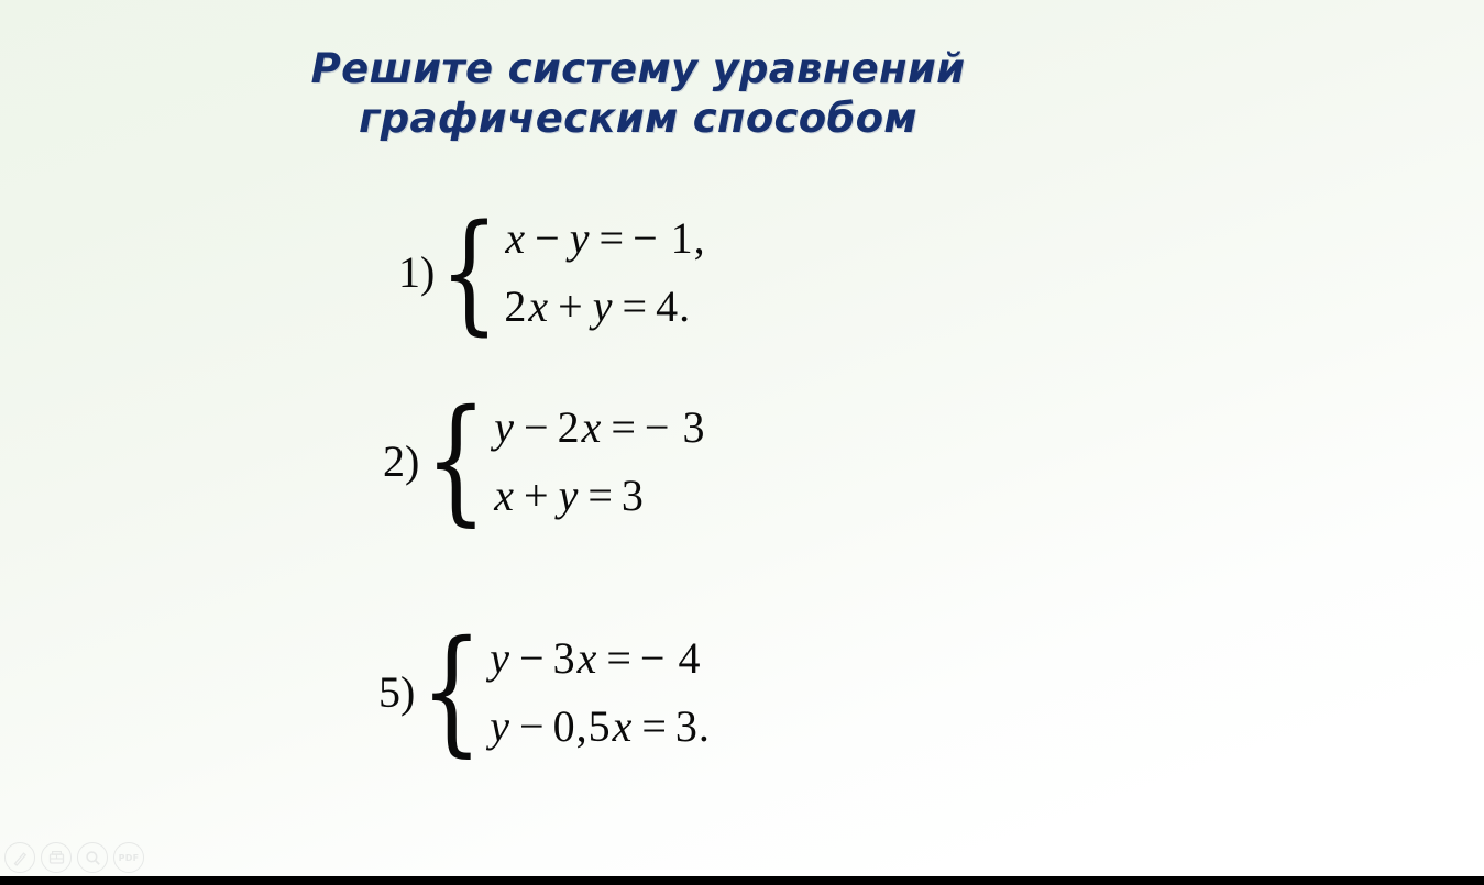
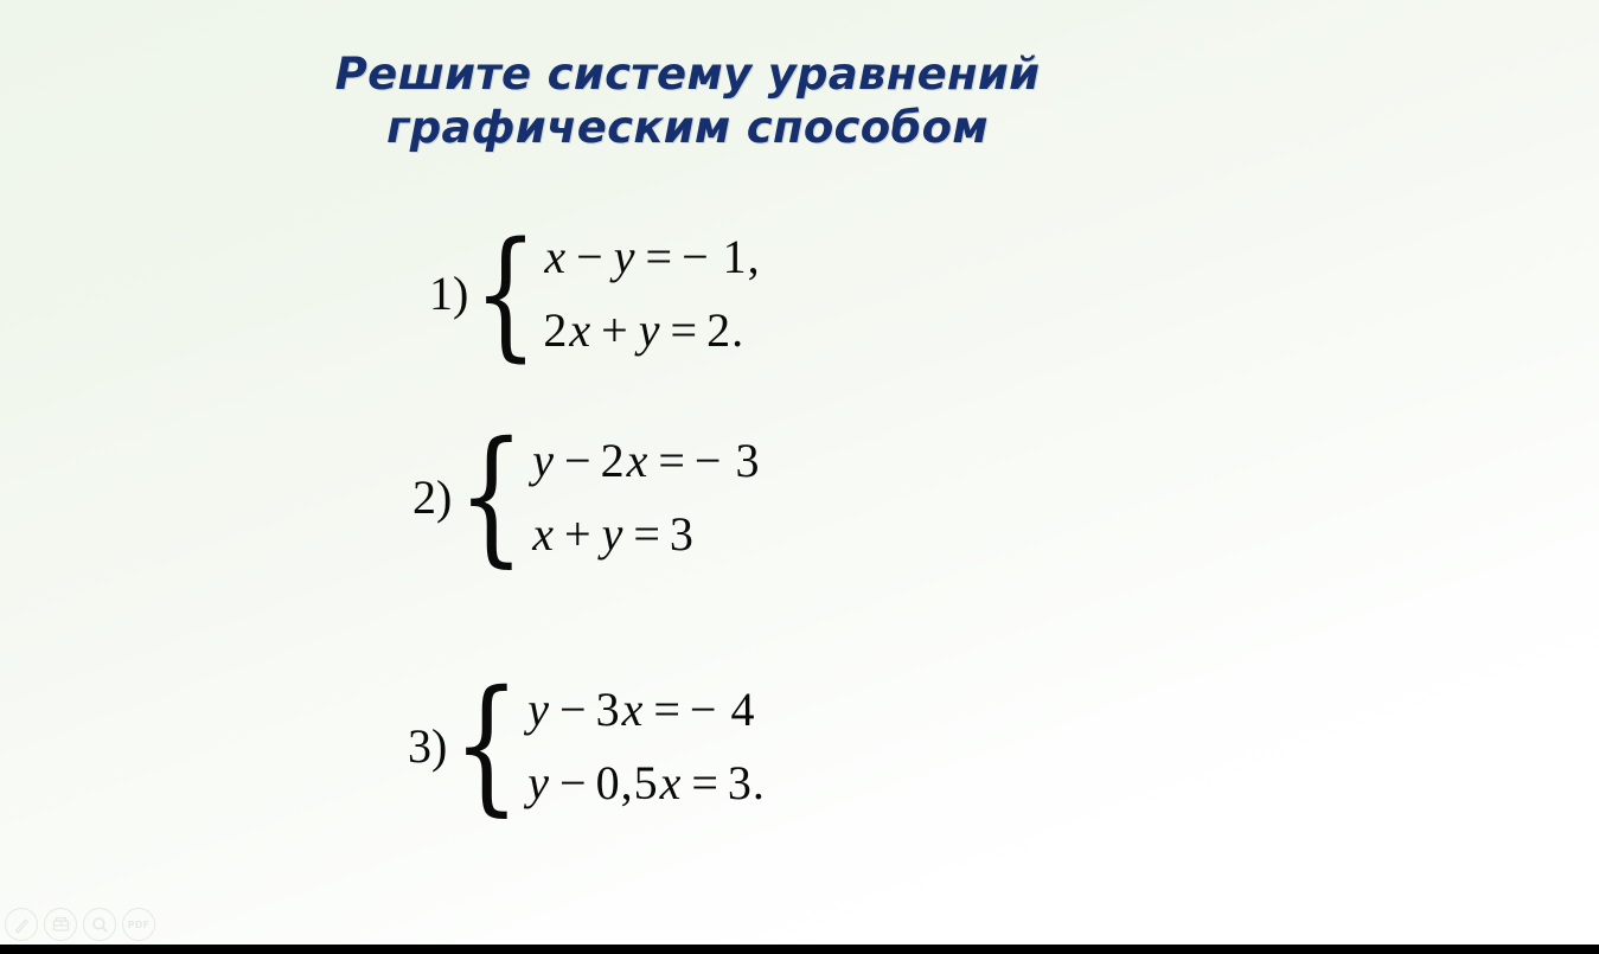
  Решите систему уравнений
  графическим способом
  1)
  {
  x − y = − 1,
- 2x + y = 4.
+ 2x + y = 2.
  2)
  {
  y − 2x = − 3
  x + y = 3
- 5)
+ 3)
  {
  y − 3x = − 4
  y − 0,5x = 3.
